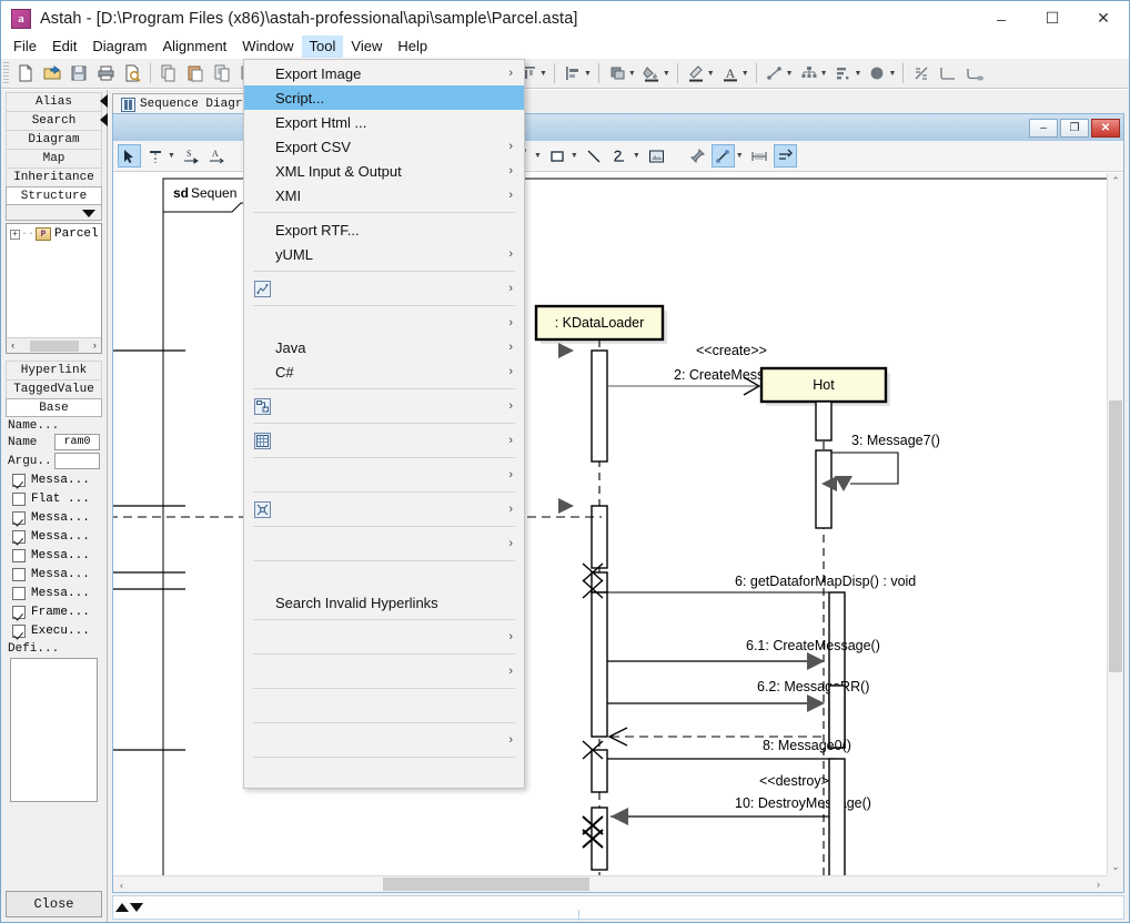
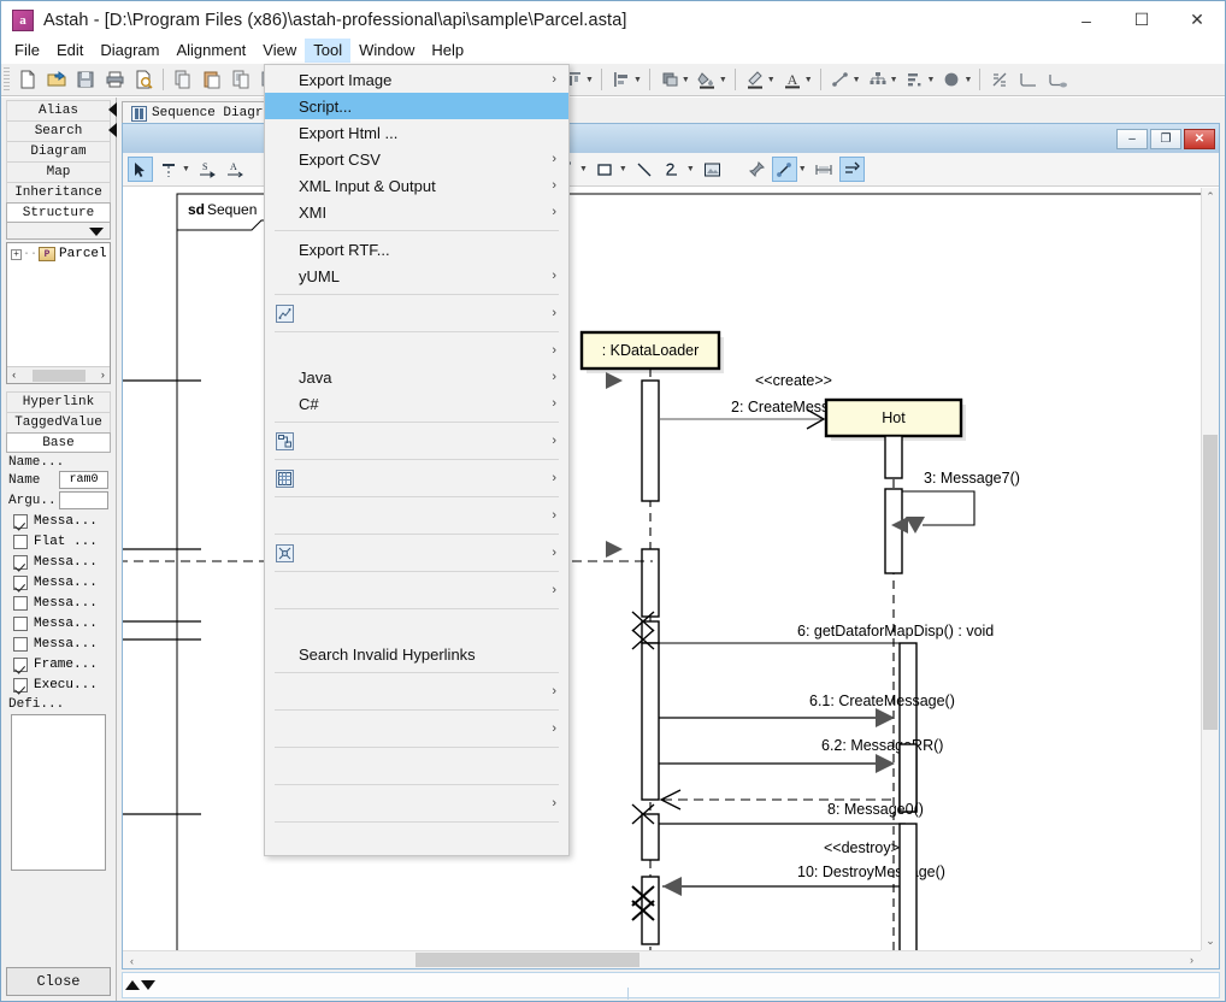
  a
  Astah - [D:\Program Files (x86)\astah-professional\api\sample\Parcel.asta]
  –
  ☐
  ✕
  File
  Edit
  Diagram
  Alignment
- Window
+ View
  Tool
- View
+ Window
  Help
  A
  Alias
  Search
  Diagram
  Map
  Inheritance
  Structure
  +
  ··
  P
  Parcel
  ‹
  ›
  Hyperlink
  TaggedValue
  Base
  Name...
  Name
  ram0
  Argu..
  Messa...
  Flat ...
  Messa...
  Messa...
  Messa...
  Messa...
  Messa...
  Frame...
  Execu...
  Defi...
  Close
  Sequence Diagr
  –
  ❐
  ✕
  S
  A
  sd
  Sequen
  : KDataLoader
  <<create>>
  Hot
  3: Message7()
  6: getDataforMapDisp() : void
  6.1: CreateMessage()
  6.2: MessaR()
  8: Message0()
  <<destroy>
  10: DestroyMege()
  ⌃
  ⌄
  ‹
  ›
  Export Image
  ›
  Script...
  Export Html ...
  Export CSV
  ›
  XML Input & Output
  ›
  XMI
  ›
  Export RTF...
  yUML
  ›
  ›
  ›
  Java
  ›
  C#
  ›
  ›
  ›
  ›
  ›
  ›
  Search Invalid Hyperlinks
  ›
  ›
  ›
